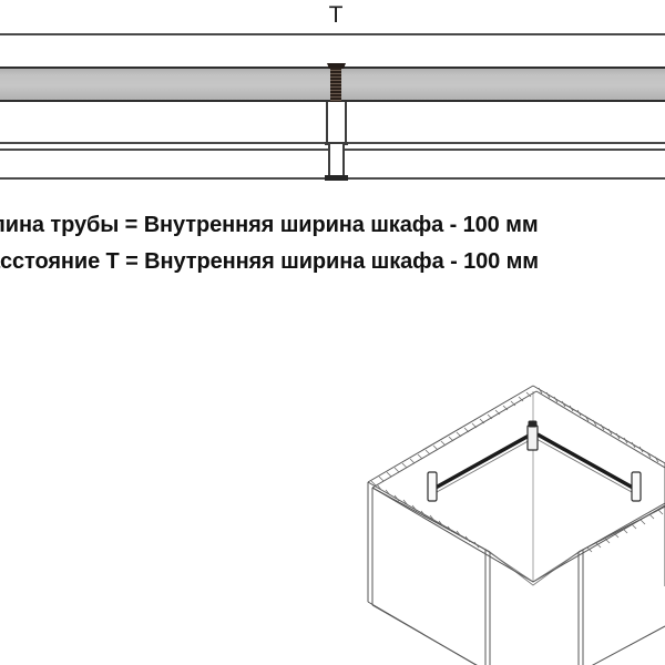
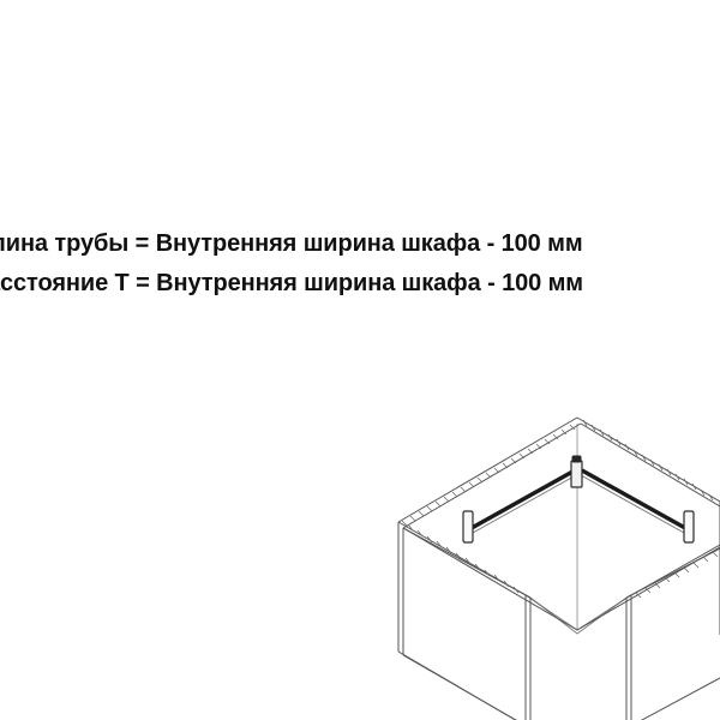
- T
  ина трубы = Внутренняя ширина шкафа - 100 мм
  сстояние Т = Внутренняя ширина шкафа - 100 мм
